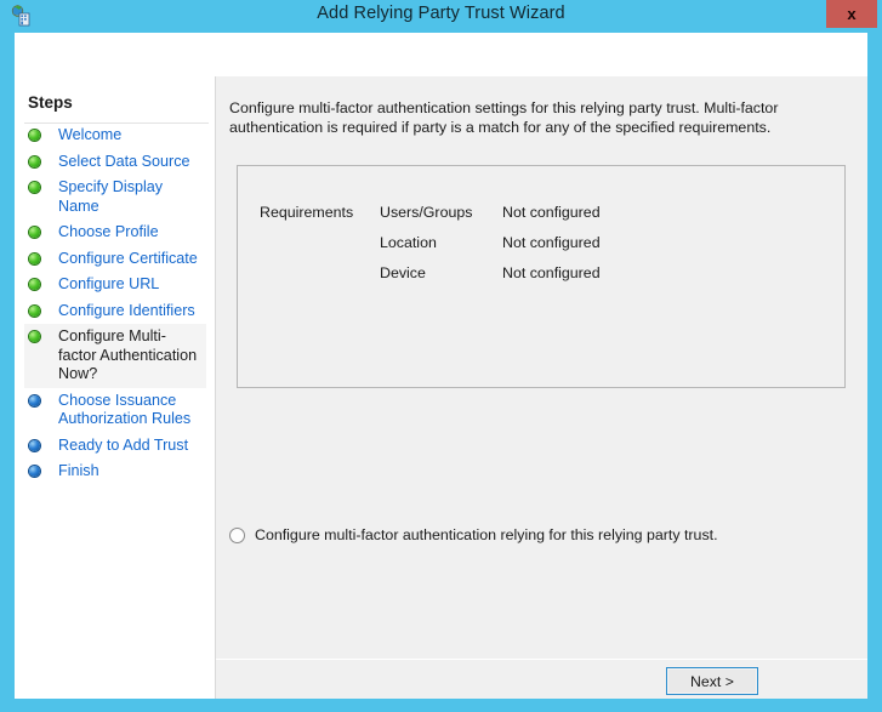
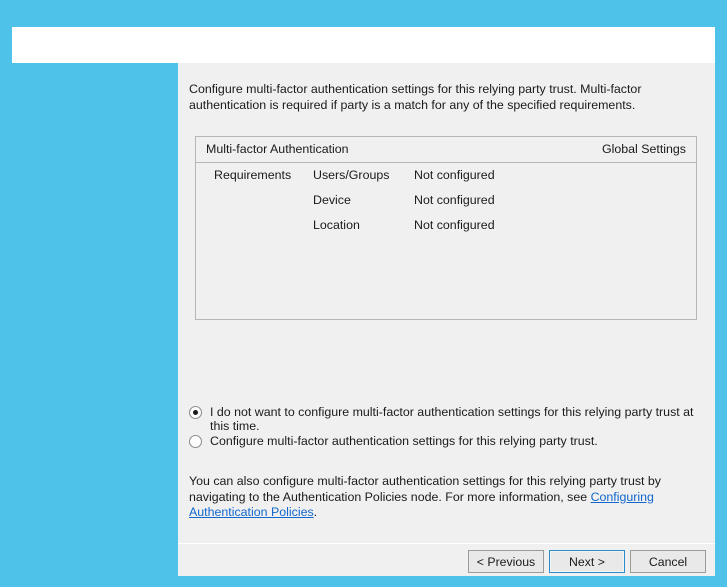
- Add Relying Party Trust Wizard
- x
- Steps
- Welcome
- Select Data Source
- Specify Display Name
- Choose Profile
- Configure Certificate
- Configure URL
- Configure Identifiers
- Configure Multi-factor Authentication Now?
- Choose Issuance Authorization Rules
- Ready to Add Trust
- Finish
  Configure multi-factor authentication settings for this relying party trust. Multi-factor authentication is required if party is a match for any of the specified requirements.
+ Multi-factor Authentication
+ Global Settings
  Requirements
  Users/Groups
  Not configured
- Location
+ Device
  Not configured
- Device
+ Location
  Not configured
+ I do not want to configure multi-factor authentication settings for this relying party trust at this time.
- Configure multi-factor authentication relying for this relying party trust.
+ Configure multi-factor authentication settings for this relying party trust.
+ You can also configure multi-factor authentication settings for this relying party trust by navigating to the Authentication Policies node. For more information, see Configuring Authentication Policies.
+ < Previous
  Next >
+ Cancel
